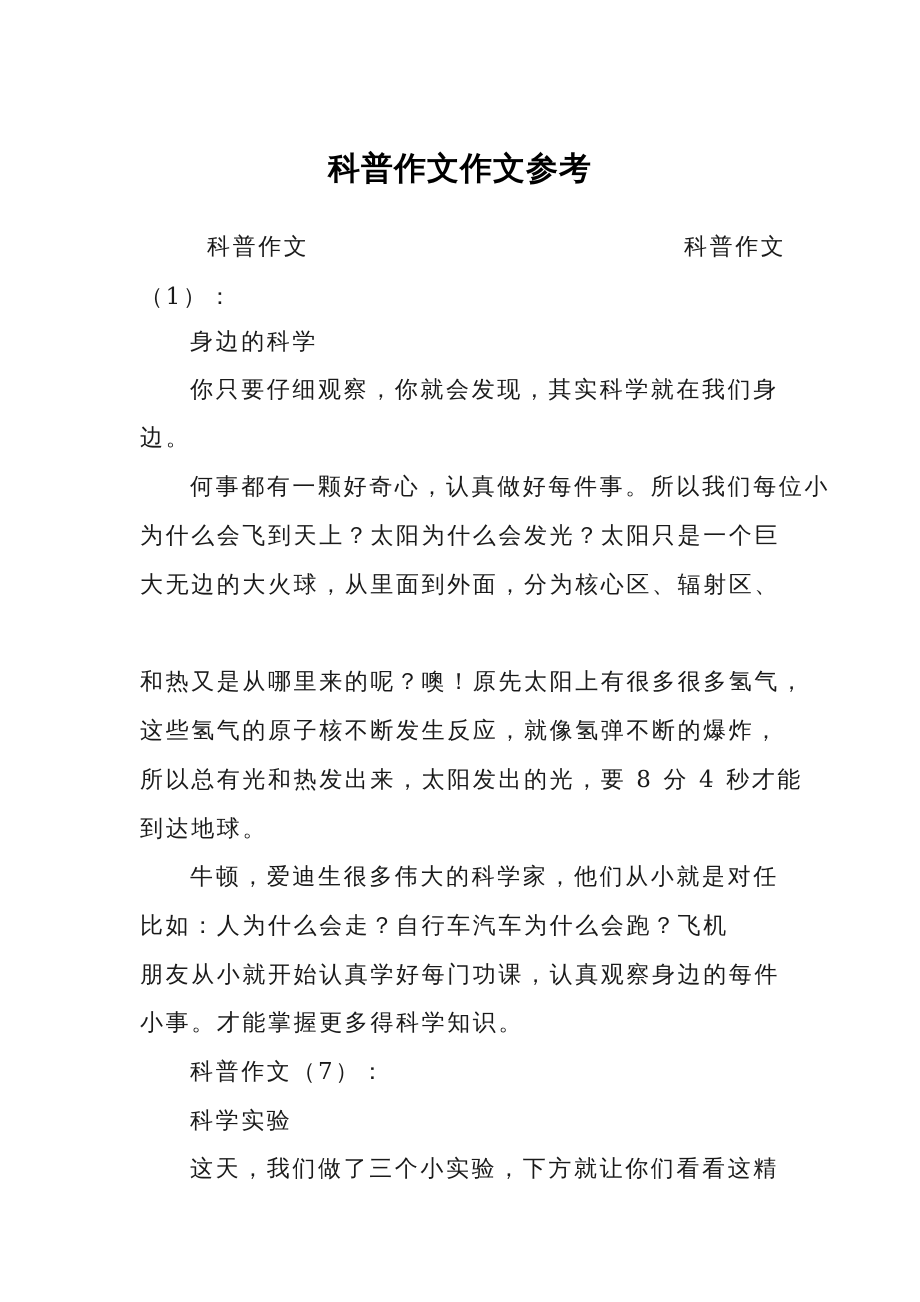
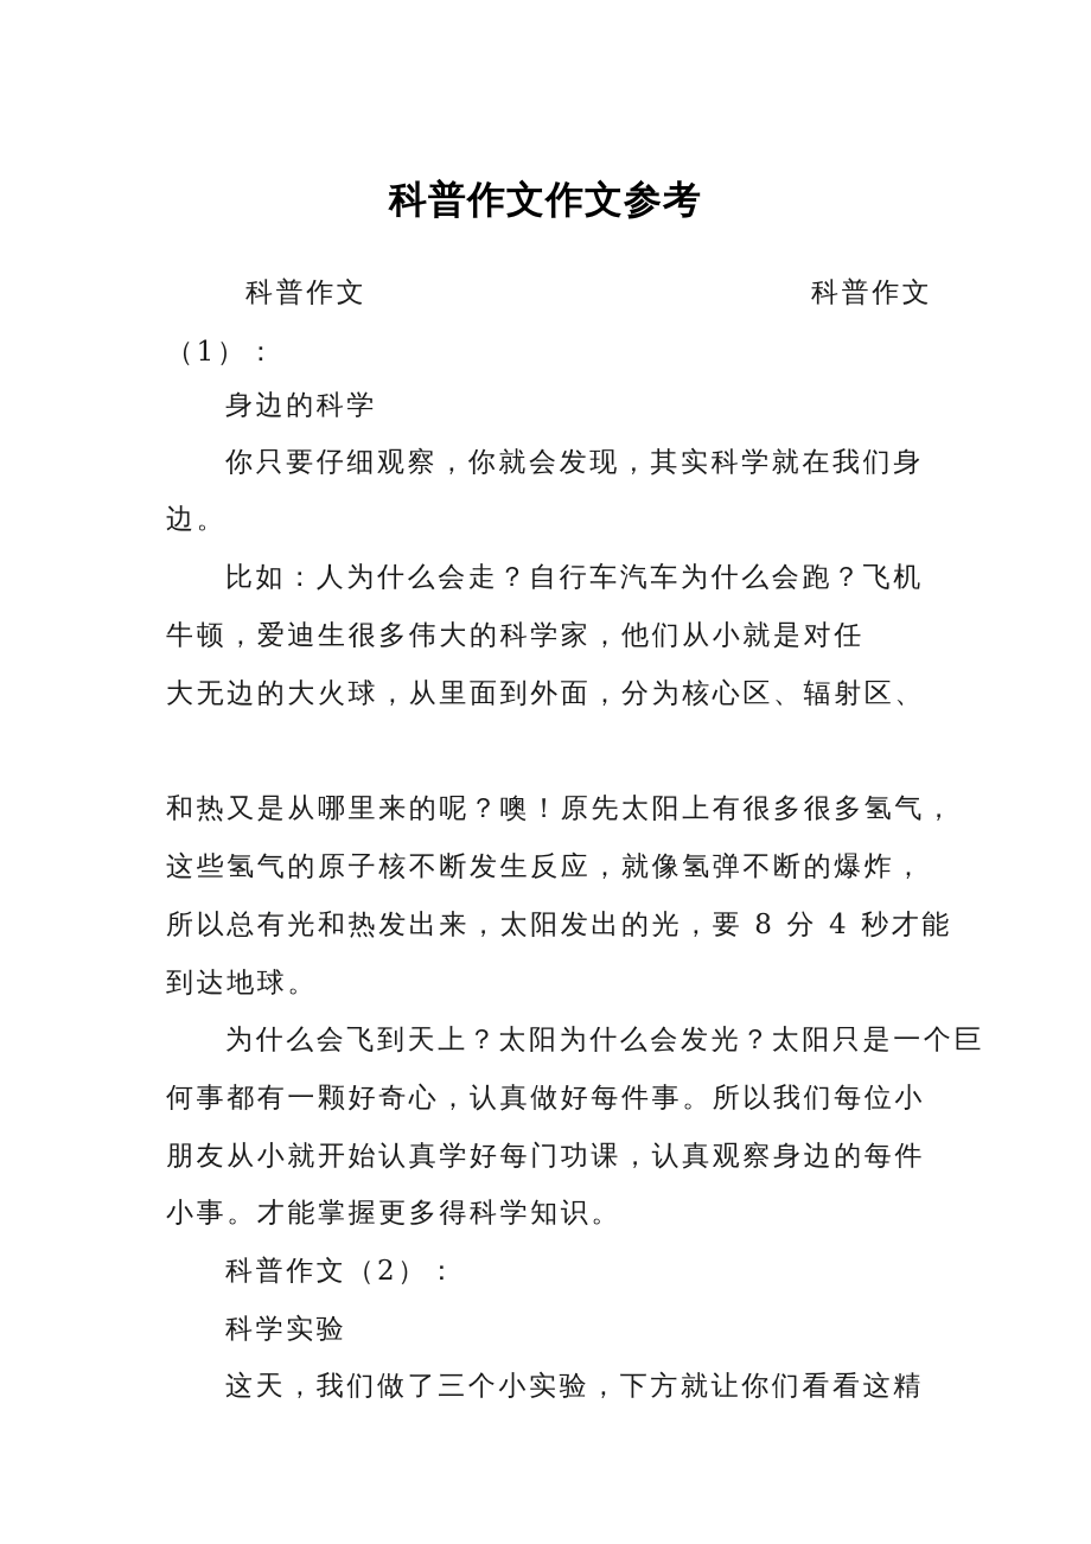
  科普作文作文参考
  科普作文
  科普作文
  （1）：
  身边的科学
  你只要仔细观察，你就会发现，其实科学就在我们身
  边。
- 何事都有一颗好奇心，认真做好每件事。所以我们每位小
+ 比如：人为什么会走？自行车汽车为什么会跑？飞机
- 为什么会飞到天上？太阳为什么会发光？太阳只是一个巨
+ 牛顿，爱迪生很多伟大的科学家，他们从小就是对任
  大无边的大火球，从里面到外面，分为核心区、辐射区、
  和热又是从哪里来的呢？噢！原先太阳上有很多很多氢气，
  这些氢气的原子核不断发生反应，就像氢弹不断的爆炸，
  所以总有光和热发出来，太阳发出的光，要 8 分 4 秒才能
  到达地球。
- 牛顿，爱迪生很多伟大的科学家，他们从小就是对任
+ 为什么会飞到天上？太阳为什么会发光？太阳只是一个巨
- 比如：人为什么会走？自行车汽车为什么会跑？飞机
+ 何事都有一颗好奇心，认真做好每件事。所以我们每位小
  朋友从小就开始认真学好每门功课，认真观察身边的每件
  小事。才能掌握更多得科学知识。
- 科普作文（7）：
+ 科普作文（2）：
  科学实验
  这天，我们做了三个小实验，下方就让你们看看这精
